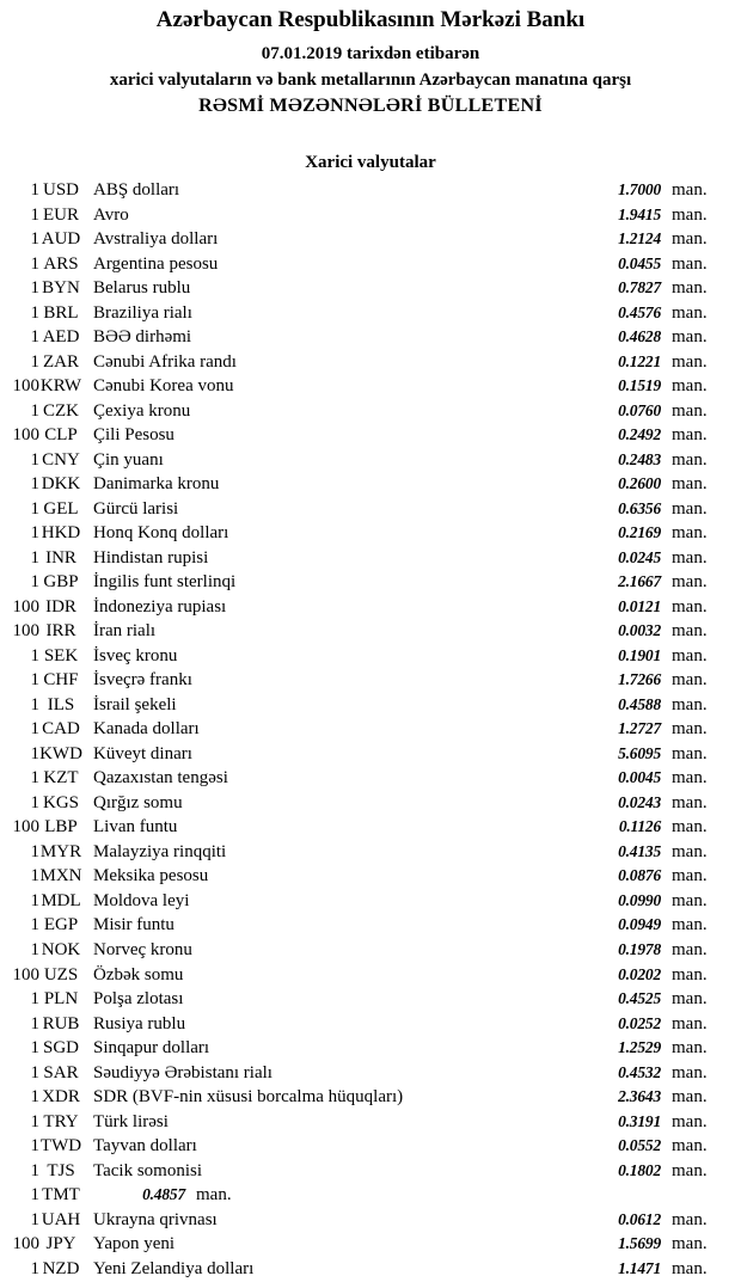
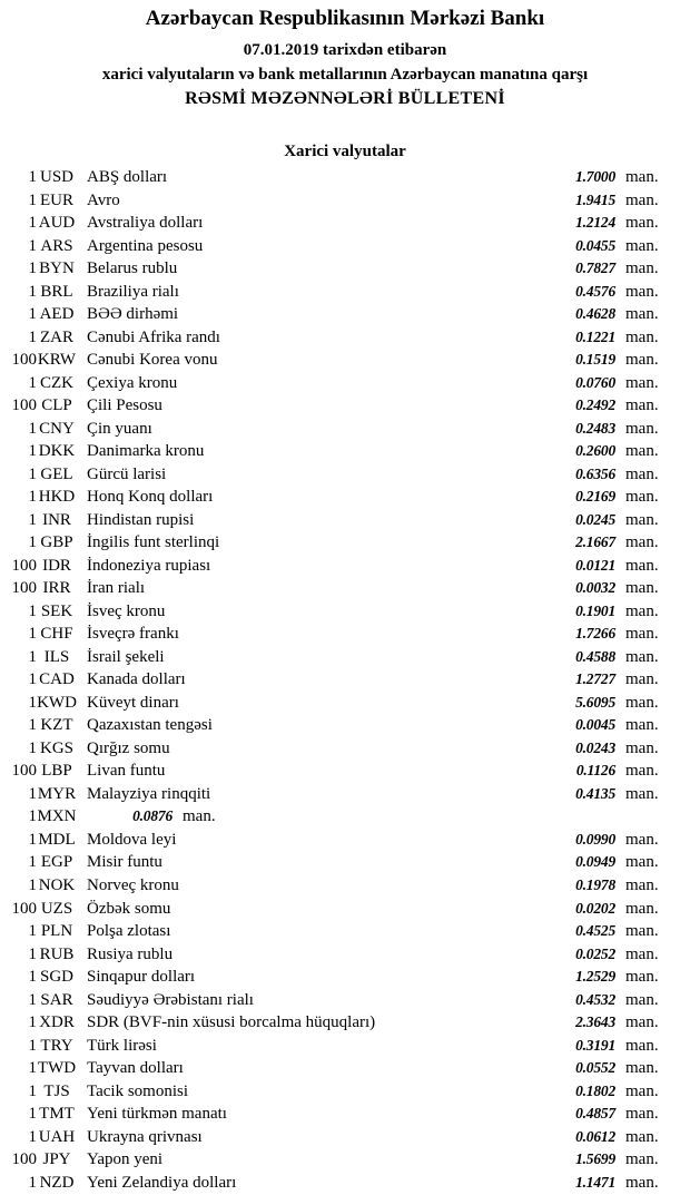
  Azərbaycan Respublikasının Mərkəzi Bankı
  07.01.2019 tarixdən etibarən
  xarici valyutaların və bank metallarının Azərbaycan manatına qarşı
  RƏSMİ MƏZƏNNƏLƏRİ BÜLLETENİ
  Xarici valyutalar
  1
  USD
  ABŞ dolları
  1.7000
  man.
  1
  EUR
  Avro
  1.9415
  man.
  1
  AUD
  Avstraliya dolları
  1.2124
  man.
  1
  ARS
  Argentina pesosu
  0.0455
  man.
  1
  BYN
  Belarus rublu
  0.7827
  man.
  1
  BRL
  Braziliya rialı
  0.4576
  man.
  1
  AED
  BƏƏ dirhəmi
  0.4628
  man.
  1
  ZAR
  Cənubi Afrika randı
  0.1221
  man.
  100
  KRW
  Cənubi Korea vonu
  0.1519
  man.
  1
  CZK
  Çexiya kronu
  0.0760
  man.
  100
  CLP
  Çili Pesosu
  0.2492
  man.
  1
  CNY
  Çin yuanı
  0.2483
  man.
  1
  DKK
  Danimarka kronu
  0.2600
  man.
  1
  GEL
  Gürcü larisi
  0.6356
  man.
  1
  HKD
  Honq Konq dolları
  0.2169
  man.
  1
  INR
  Hindistan rupisi
  0.0245
  man.
  1
  GBP
  İngilis funt sterlinqi
  2.1667
  man.
  100
  IDR
  İndoneziya rupiası
  0.0121
  man.
  100
  IRR
  İran rialı
  0.0032
  man.
  1
  SEK
  İsveç kronu
  0.1901
  man.
  1
  CHF
  İsveçrə frankı
  1.7266
  man.
  1
  ILS
  İsrail şekeli
  0.4588
  man.
  1
  CAD
  Kanada dolları
  1.2727
  man.
  1
  KWD
  Küveyt dinarı
  5.6095
  man.
  1
  KZT
  Qazaxıstan tengəsi
  0.0045
  man.
  1
  KGS
  Qırğız somu
  0.0243
  man.
  100
  LBP
  Livan funtu
  0.1126
  man.
  1
  MYR
  Malayziya rinqqiti
  0.4135
  man.
  1
  MXN
- Meksika pesosu
  0.0876
  man.
  1
  MDL
  Moldova leyi
  0.0990
  man.
  1
  EGP
  Misir funtu
  0.0949
  man.
  1
  NOK
  Norveç kronu
  0.1978
  man.
  100
  UZS
  Özbək somu
  0.0202
  man.
  1
  PLN
  Polşa zlotası
  0.4525
  man.
  1
  RUB
  Rusiya rublu
  0.0252
  man.
  1
  SGD
  Sinqapur dolları
  1.2529
  man.
  1
  SAR
  Səudiyyə Ərəbistanı rialı
  0.4532
  man.
  1
  XDR
  SDR (BVF-nin xüsusi borcalma hüquqları)
  2.3643
  man.
  1
  TRY
  Türk lirəsi
  0.3191
  man.
  1
  TWD
  Tayvan dolları
  0.0552
  man.
  1
  TJS
  Tacik somonisi
  0.1802
  man.
  1
  TMT
+ Yeni türkmən manatı
  0.4857
  man.
  1
  UAH
  Ukrayna qrivnası
  0.0612
  man.
  100
  JPY
  Yapon yeni
  1.5699
  man.
  1
  NZD
  Yeni Zelandiya dolları
  1.1471
  man.
